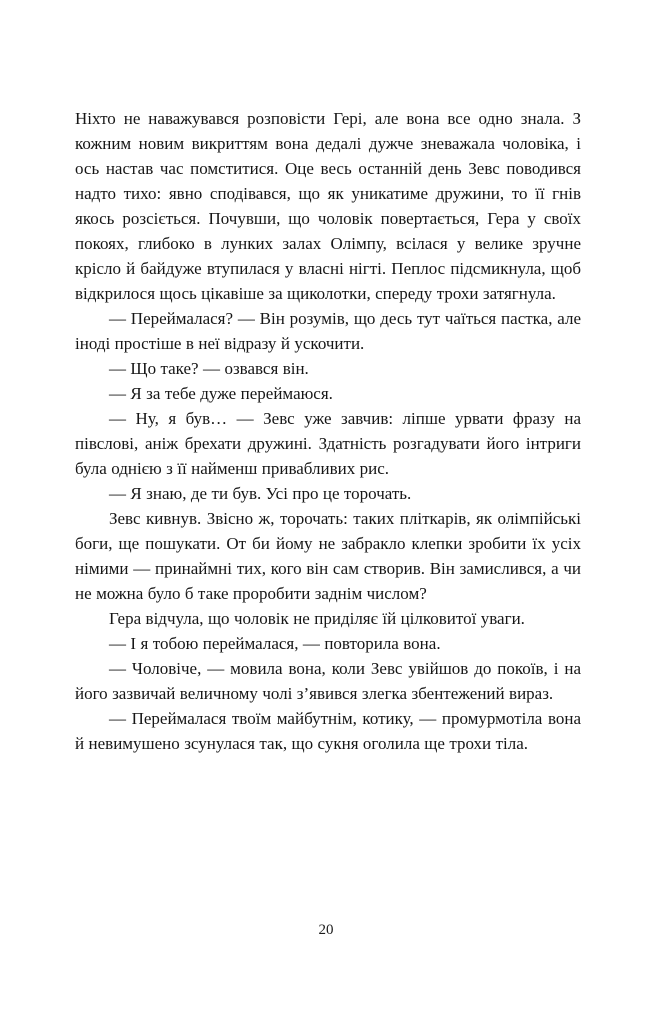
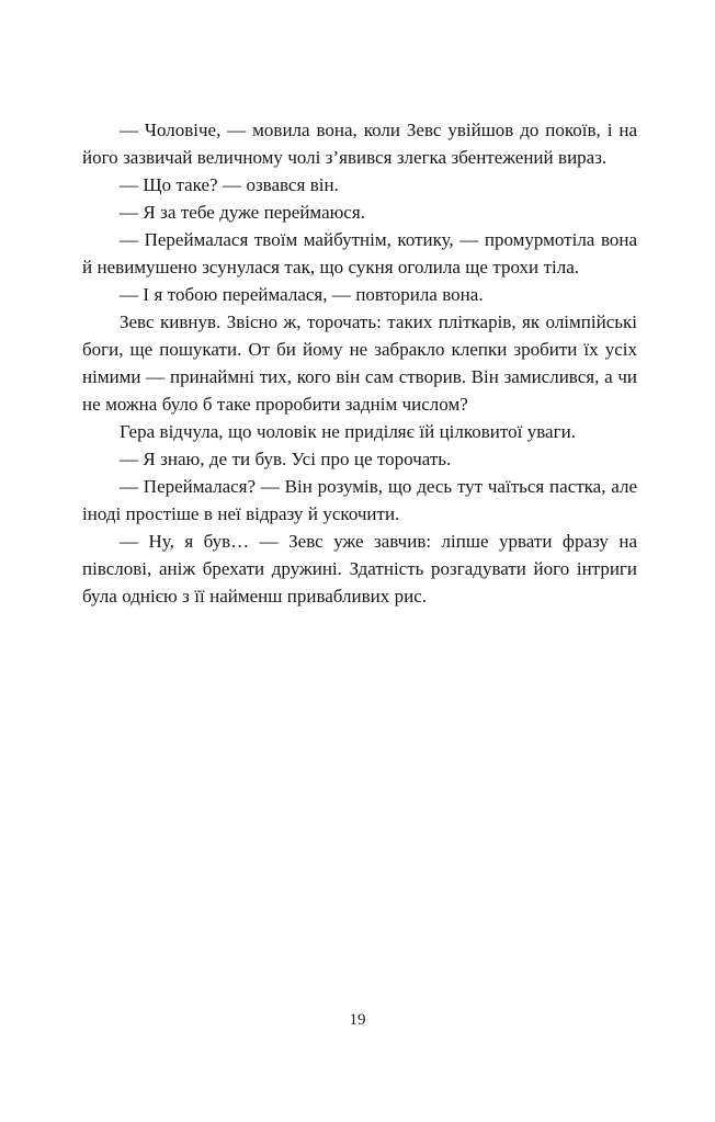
- Ніхто не наважувався розповісти Гері, але вона все одно знала. З кожним новим викриттям вона дедалі дужче зневажала чоловіка, і ось настав час помститися. Оце весь останній день Зевс поводився надто тихо: явно сподівався, що як уникатиме дружини, то її гнів якось розсіється. Почувши, що чоловік повертається, Гера у своїх покоях, глибоко в лунких залах Олімпу, всілася у велике зручне крісло й байдуже втупилася у власні нігті. Пеплос підсмикнула, щоб відкрилося щось цікавіше за щиколотки, спереду трохи затягнула.
- — Переймалася? — Він розумів, що десь тут чаїться пастка, але іноді простіше в неї відразу й ускочити.
+ — Чоловіче, — мовила вона, коли Зевс увійшов до покоїв, і на його зазвичай величному чолі з’явився злегка збентежений вираз.
  — Що таке? — озвався він.
  — Я за тебе дуже переймаюся.
- — Ну, я був… — Зевс уже завчив: ліпше урвати фразу на півслові, аніж брехати дружині. Здатність розгадувати його інтриги була однією з її найменш привабливих рис.
+ — Переймалася твоїм майбутнім, котику, — промурмотіла вона й невимушено зсунулася так, що сукня оголила ще трохи тіла.
- — Я знаю, де ти був. Усі про це торочать.
+ — І я тобою переймалася, — повторила вона.
  Зевс кивнув. Звісно ж, торочать: таких пліткарів, як олімпійські боги, ще пошукати. От би йому не забракло клепки зробити їх усіх німими — принаймні тих, кого він сам створив. Він замислився, а чи не можна було б таке проробити заднім числом?
  Гера відчула, що чоловік не приділяє їй цілковитої уваги.
- — І я тобою переймалася, — повторила вона.
+ — Я знаю, де ти був. Усі про це торочать.
- — Чоловіче, — мовила вона, коли Зевс увійшов до покоїв, і на його зазвичай величному чолі з’явився злегка збентежений вираз.
+ — Переймалася? — Він розумів, що десь тут чаїться пастка, але іноді простіше в неї відразу й ускочити.
- — Переймалася твоїм майбутнім, котику, — промурмотіла вона й невимушено зсунулася так, що сукня оголила ще трохи тіла.
+ — Ну, я був… — Зевс уже завчив: ліпше урвати фразу на півслові, аніж брехати дружині. Здатність розгадувати його інтриги була однією з її найменш привабливих рис.
- 20
+ 19
